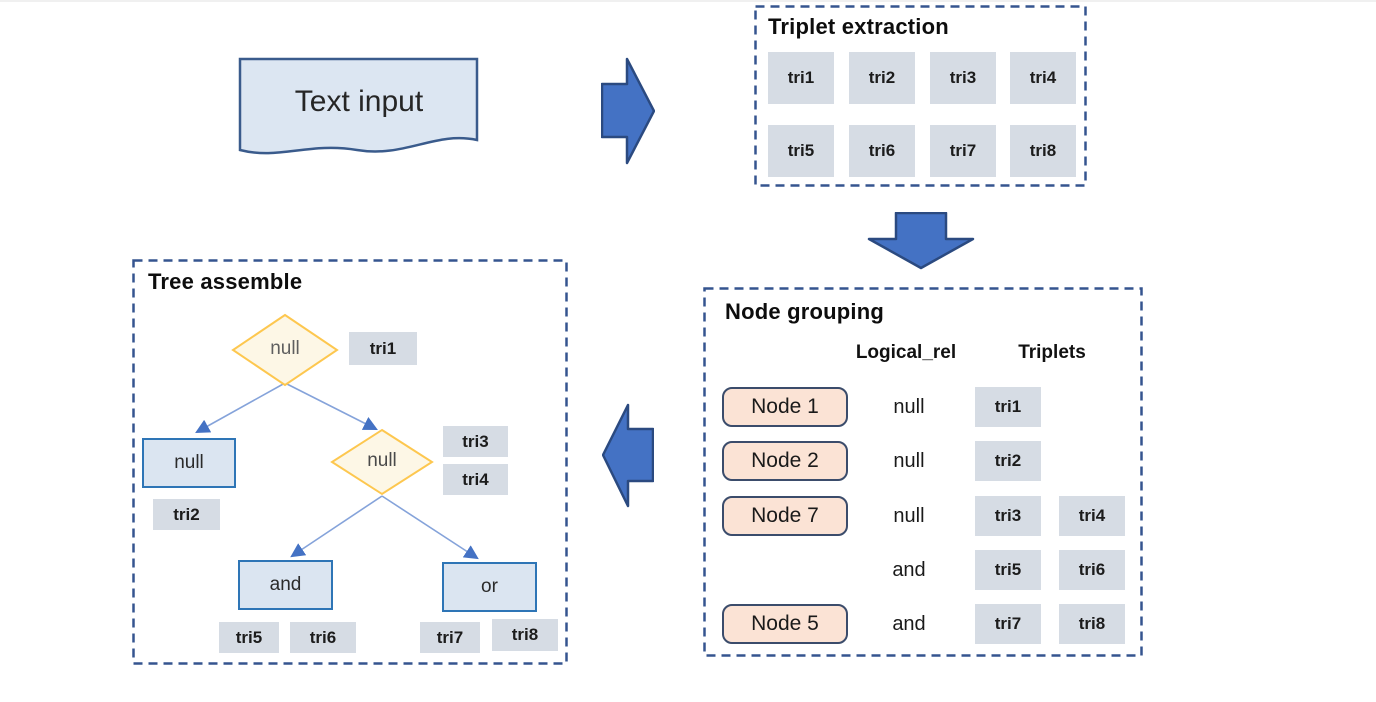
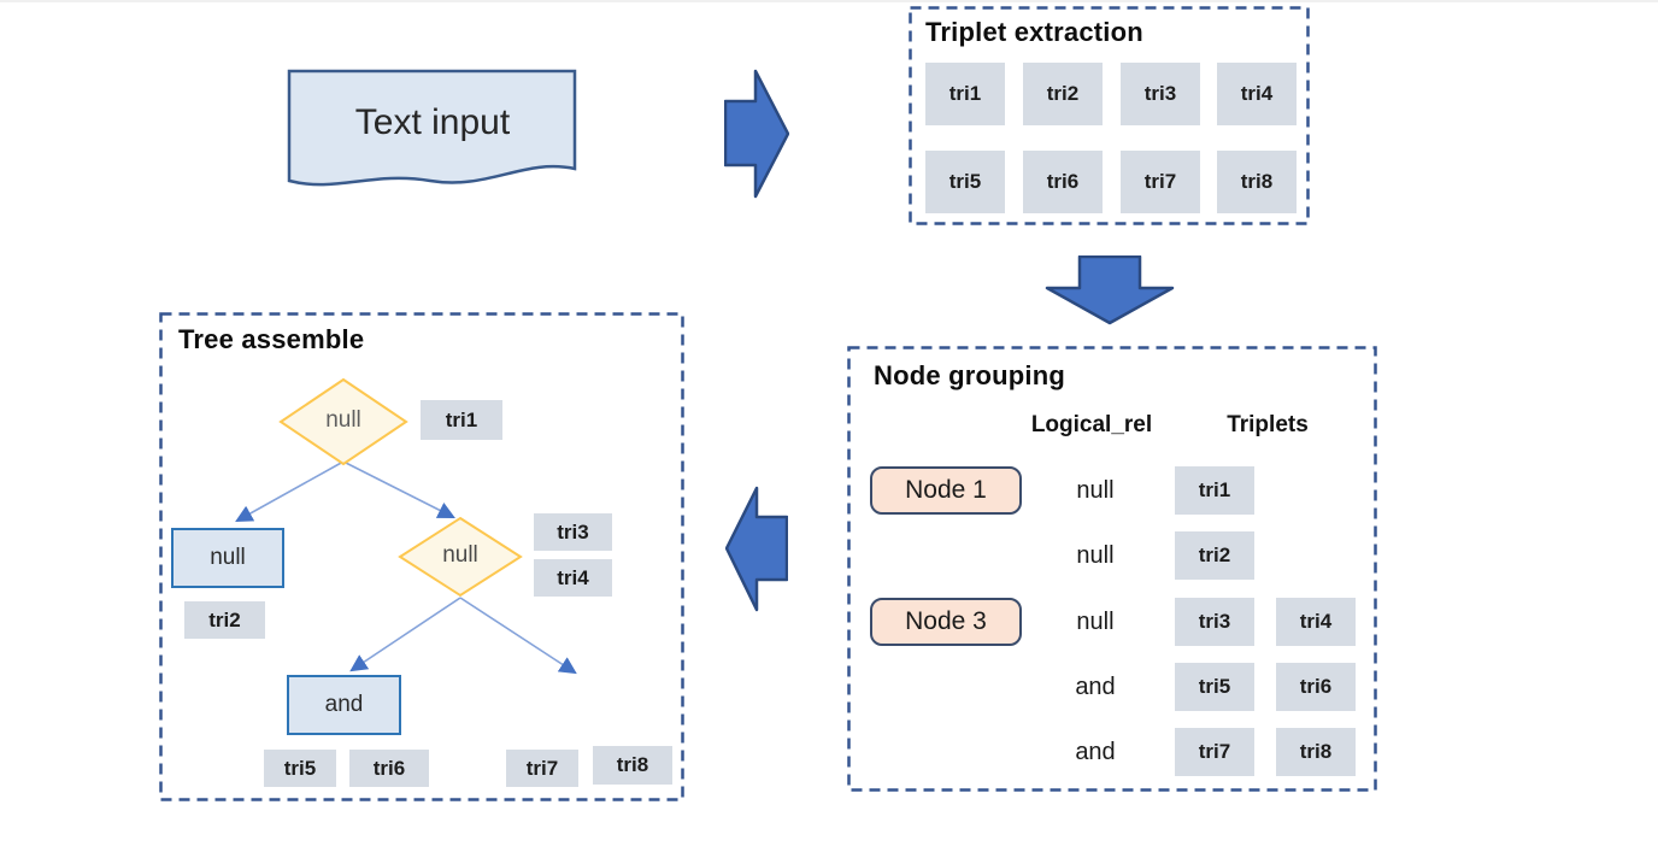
  Text input
  Triplet extraction
  tri1
  tri2
  tri3
  tri4
  tri5
  tri6
  tri7
  tri8
  Node grouping
  Logical_rel
  Triplets
  Node 1
  null
  tri1
- Node 2
  null
  tri2
- Node 7
+ Node 3
  null
  tri3
  tri4
  and
  tri5
  tri6
- Node 5
  and
  tri7
  tri8
  Tree assemble
  null
  null
  null
  and
- or
  tri1
  tri2
  tri3
  tri4
  tri5
  tri6
  tri7
  tri8
